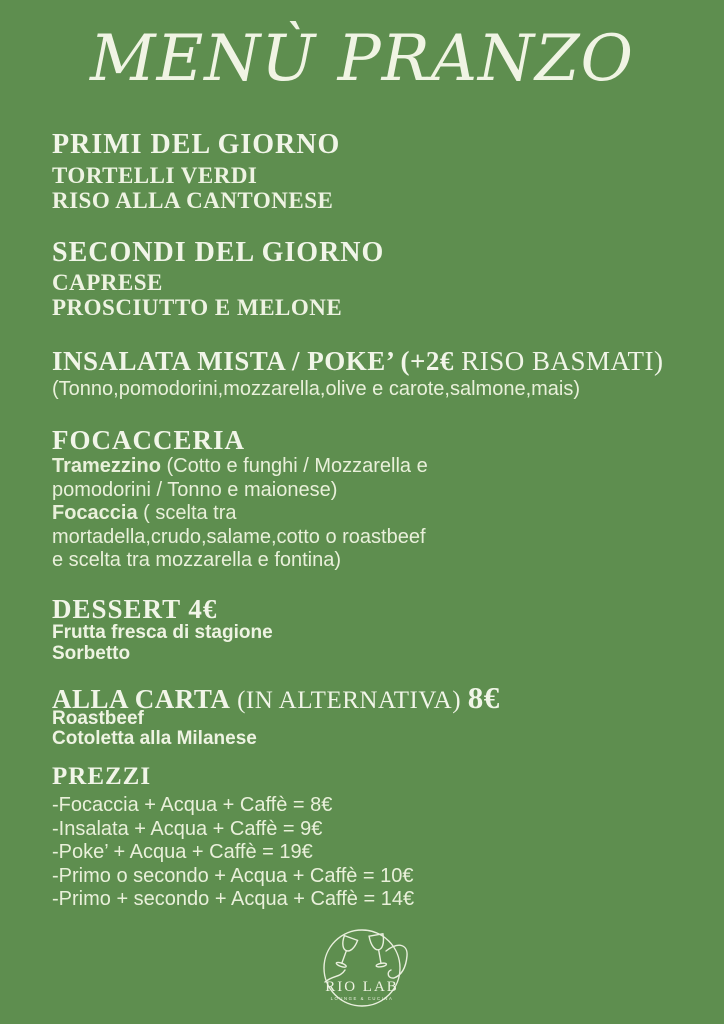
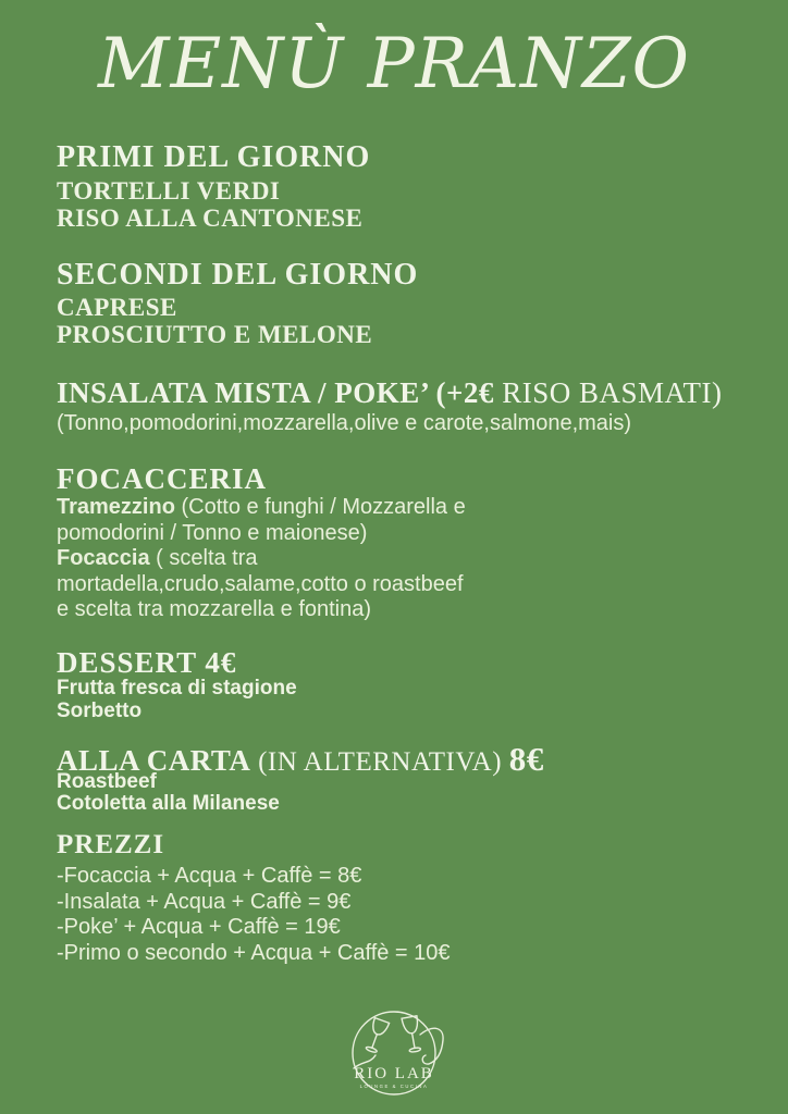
  MENÙ PRANZO
  PRIMI DEL GIORNO
  TORTELLI VERDI
  RISO ALLA CANTONESE
  SECONDI DEL GIORNO
  CAPRESE
  PROSCIUTTO E MELONE
  INSALATA MISTA / POKE’ (+2€ RISO BASMATI)
  (Tonno,pomodorini,mozzarella,olive e carote,salmone,mais)
  FOCACCERIA
  Tramezzino (Cotto e funghi / Mozzarella e
  pomodorini / Tonno e maionese)
  Focaccia ( scelta tra
  mortadella,crudo,salame,cotto o roastbeef
  e scelta tra mozzarella e fontina)
  DESSERT 4€
  Frutta fresca di stagione
  Sorbetto
  ALLA CARTA (IN ALTERNATIVA) 8€
  Roastbeef
  Cotoletta alla Milanese
  PREZZI
  -Focaccia + Acqua + Caffè = 8€
  -Insalata + Acqua + Caffè = 9€
  -Poke’ + Acqua + Caffè = 19€
  -Primo o secondo + Acqua + Caffè = 10€
- -Primo + secondo + Acqua + Caffè = 14€
  RIO LAB
